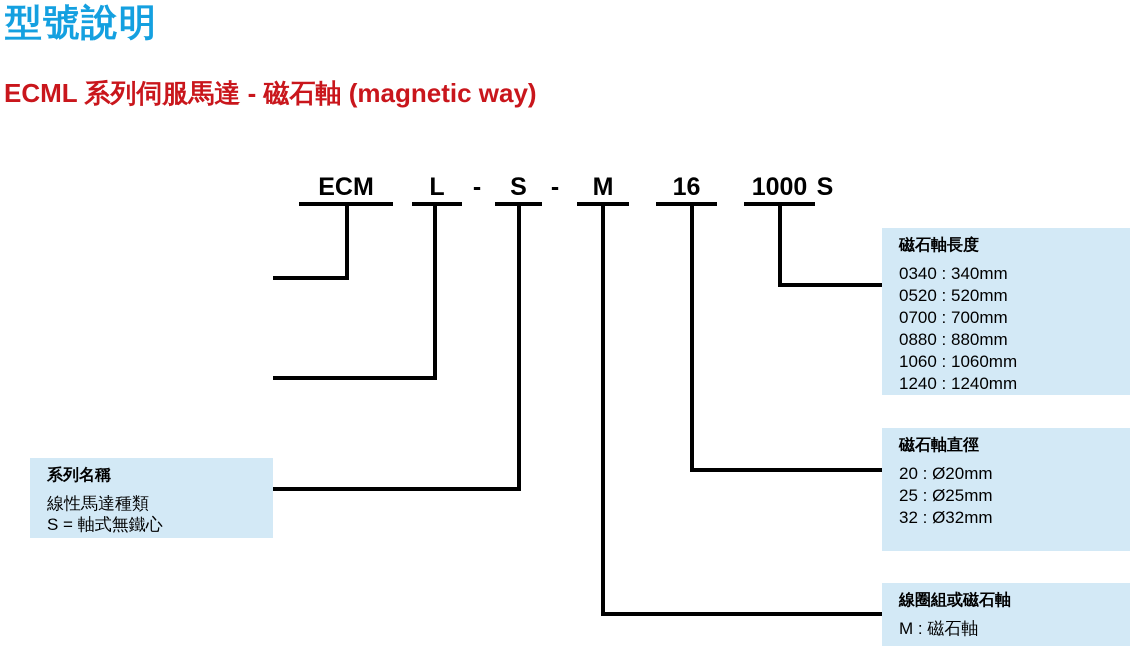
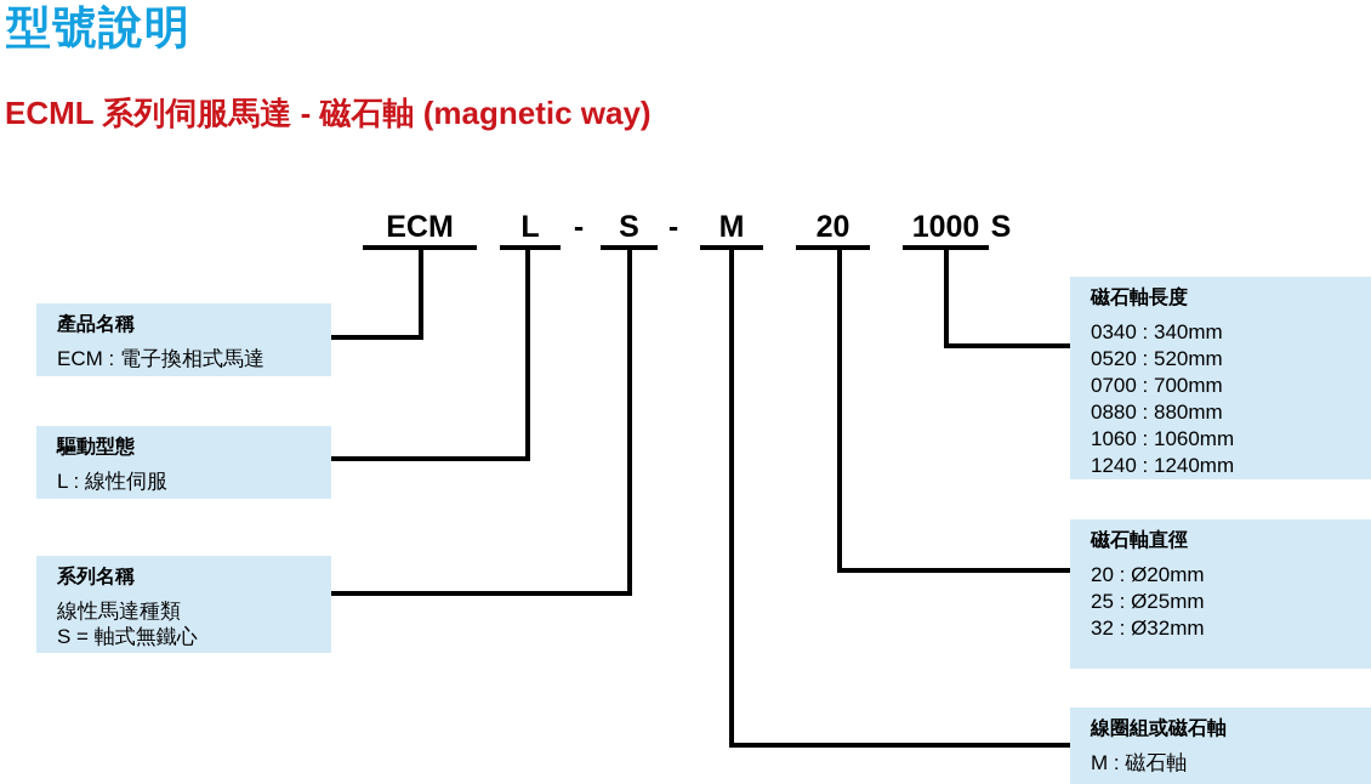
  型號說明
  ECML 系列伺服馬達 - 磁石軸 (magnetic way)
  ECM
  L
  -
  S
  -
  M
- 16
+ 20
  1000
  S
+ 產品名稱
+ ECM : 電子換相式馬達
+ 驅動型態
+ L : 線性伺服
  系列名稱
  線性馬達種類
  S = 軸式無鐵心
  磁石軸長度
  0340 : 340mm
  0520 : 520mm
  0700 : 700mm
  0880 : 880mm
  1060 : 1060mm
  1240 : 1240mm
  磁石軸直徑
  20 : Ø20mm
  25 : Ø25mm
  32 : Ø32mm
  線圈組或磁石軸
  M : 磁石軸
